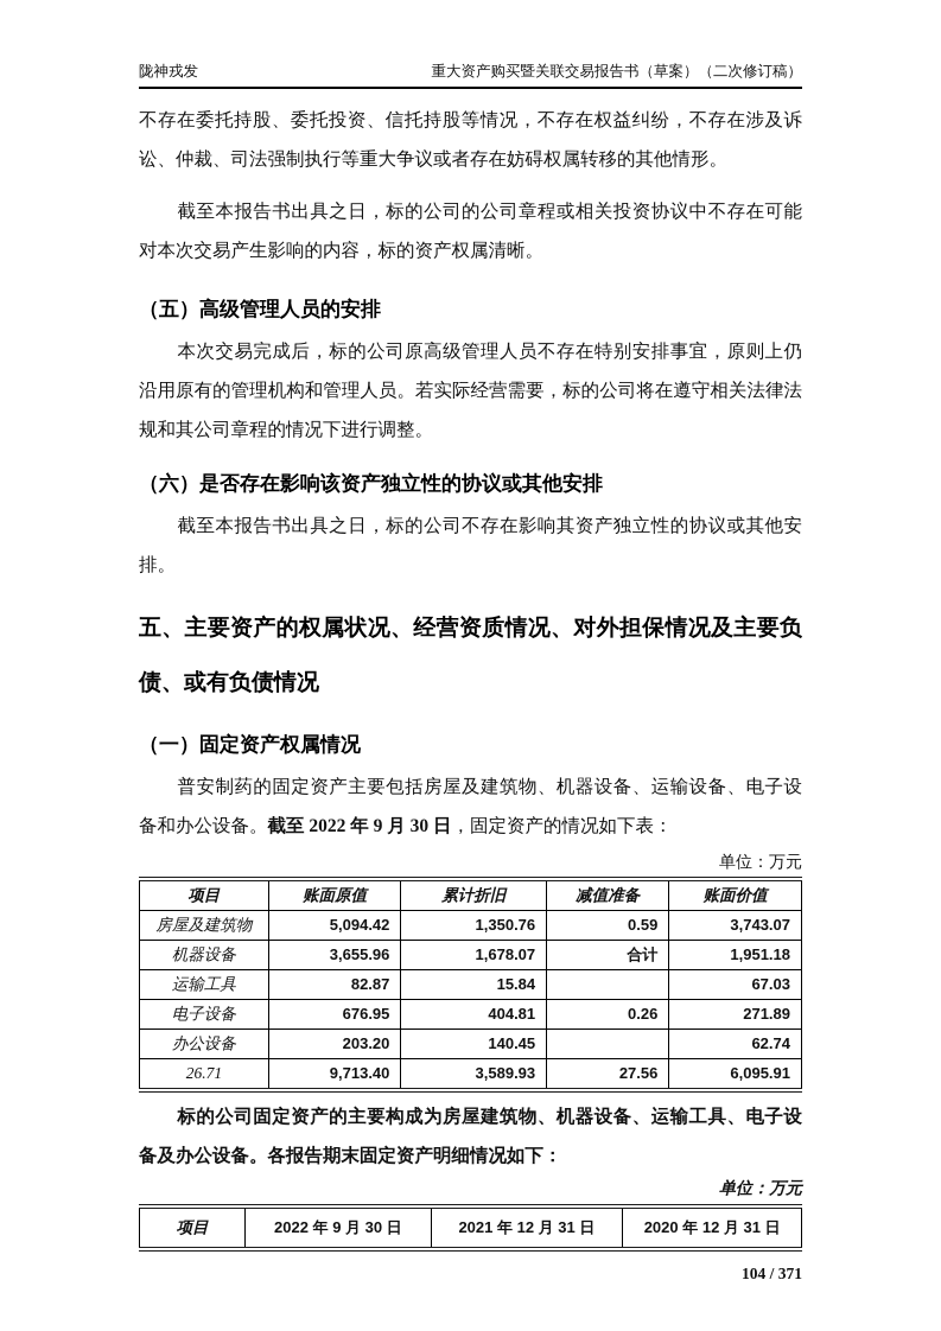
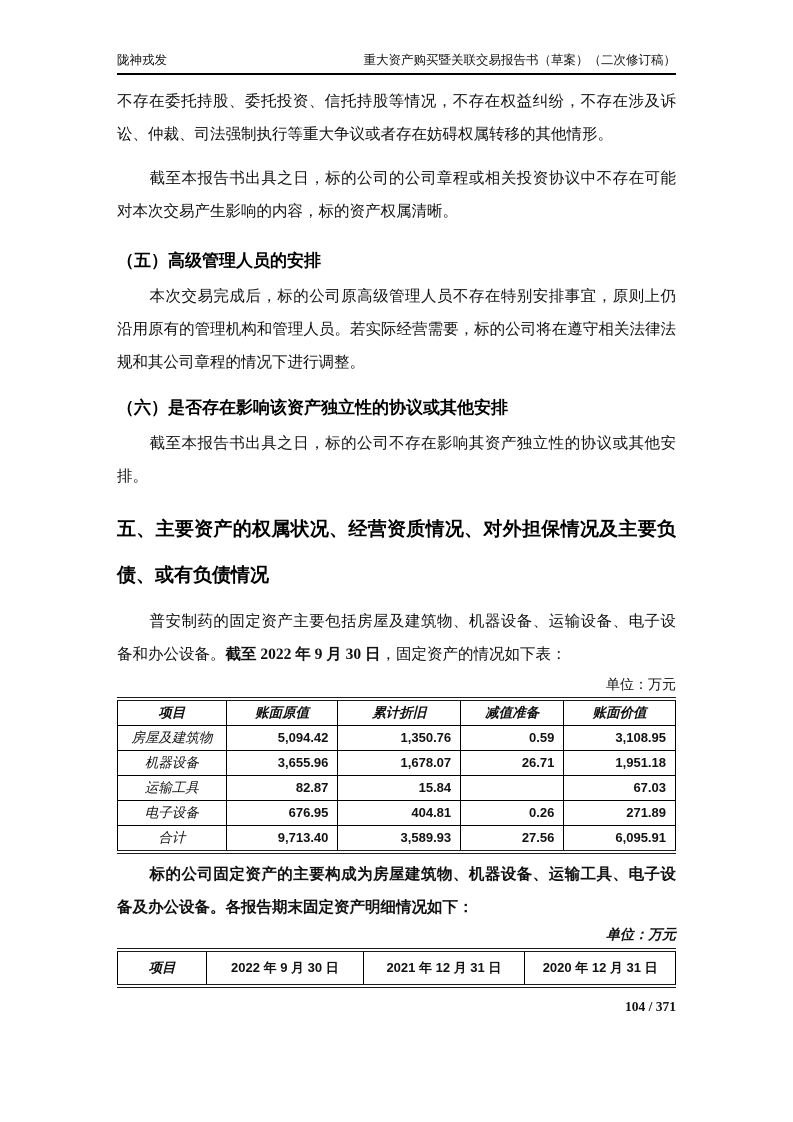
  陇神戎发
  重大资产购买暨关联交易报告书（草案）（二次修订稿）
  不存在委托持股、委托投资、信托持股等情况，不存在权益纠纷，不存在涉及诉讼、仲裁、司法强制执行等重大争议或者存在妨碍权属转移的其他情形。
  截至本报告书出具之日，标的公司的公司章程或相关投资协议中不存在可能对本次交易产生影响的内容，标的资产权属清晰。
  （五）高级管理人员的安排
  本次交易完成后，标的公司原高级管理人员不存在特别安排事宜，原则上仍沿用原有的管理机构和管理人员。若实际经营需要，标的公司将在遵守相关法律法规和其公司章程的情况下进行调整。
  （六）是否存在影响该资产独立性的协议或其他安排
  截至本报告书出具之日，标的公司不存在影响其资产独立性的协议或其他安排。
  五、主要资产的权属状况、经营资质情况、对外担保情况及主要负债、或有负债情况
- （一）固定资产权属情况
  普安制药的固定资产主要包括房屋及建筑物、机器设备、运输设备、电子设备和办公设备。截至 2022 年 9 月 30 日，固定资产的情况如下表：
  单位：万元
  项目	账面原值	累计折旧	减值准备	账面价值
- 房屋及建筑物	5,094.42	1,350.76	0.59	3,743.07
+ 房屋及建筑物	5,094.42	1,350.76	0.59	3,108.95
- 机器设备	3,655.96	1,678.07	合计	1,951.18
+ 机器设备	3,655.96	1,678.07	26.71	1,951.18
  运输工具	82.87	15.84		67.03
  电子设备	676.95	404.81	0.26	271.89
- 办公设备	203.20	140.45		62.74
- 26.71	9,713.40	3,589.93	27.56	6,095.91
+ 合计	9,713.40	3,589.93	27.56	6,095.91
  标的公司固定资产的主要构成为房屋建筑物、机器设备、运输工具、电子设备及办公设备。各报告期末固定资产明细情况如下：
  单位：万元
  项目	2022 年 9 月 30 日	2021 年 12 月 31 日	2020 年 12 月 31 日
  104 / 371
